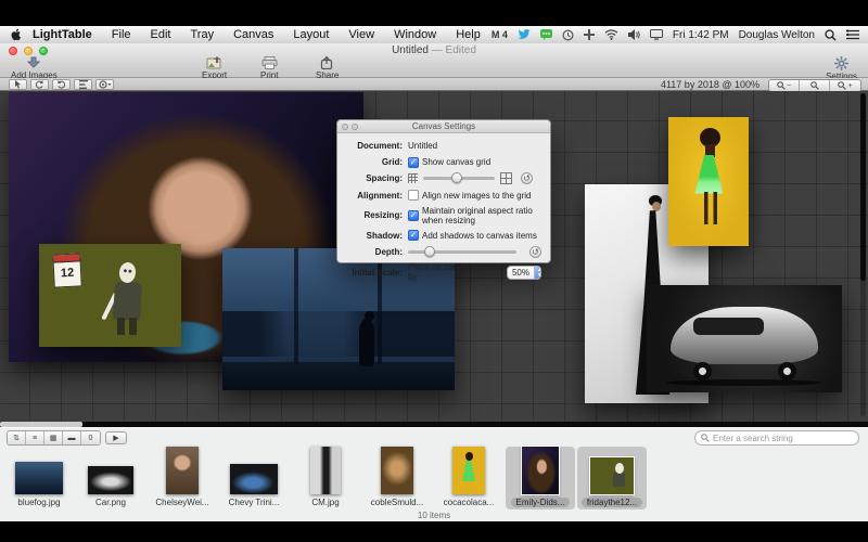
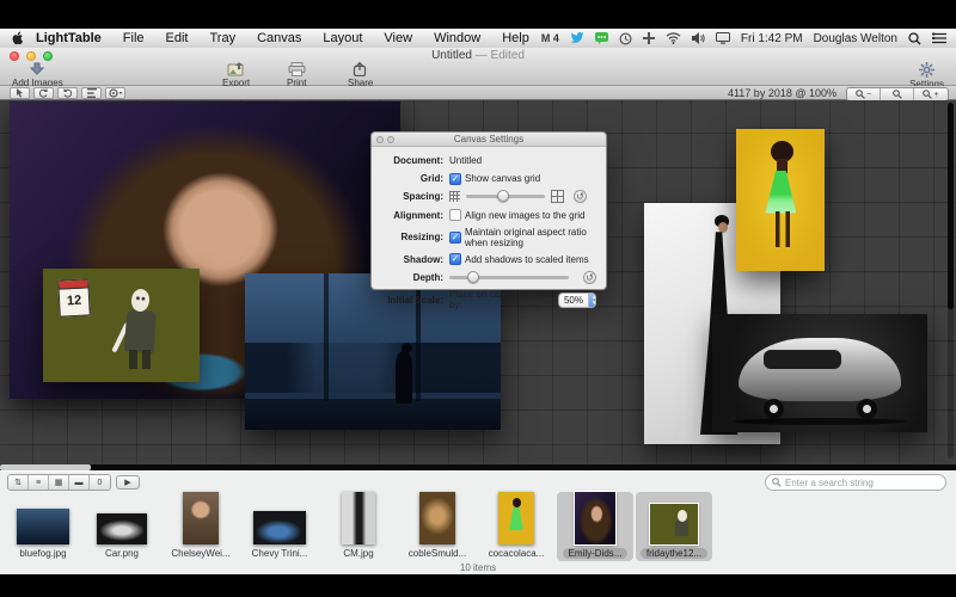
  LightTable
  File
  Edit
  Tray
  Canvas
  Layout
  View
  Window
  Help
  M 4
  Fri 1:42 PM
  Douglas Welton
  Untitled — Edited
  Add Images
  Export
  Print
  Share
  Settings
  4117 by 2018 @ 100%
  Canvas Settings
  Document:
  Untitled
  Grid:
  ✓
  Show canvas grid
  Spacing:
  ↺
  Alignment:
  Align new images to the grid
  Resizing:
  ✓
  Maintain original aspect ratio when resizing
  Shadow:
  ✓
- Add shadows to canvas items
+ Add shadows to scaled items
  Depth:
  ↺
  Initial Scale:
  Place on canvas scaled by:
  50%
  Enter a search string
  bluefog.jpg
  Car.png
  ChelseyWei...
  Chevy Trini...
  CM.jpg
  cobleSmuld...
  cocacolaca...
  Emily-Dids...
  fridaythe12...
  10 items
